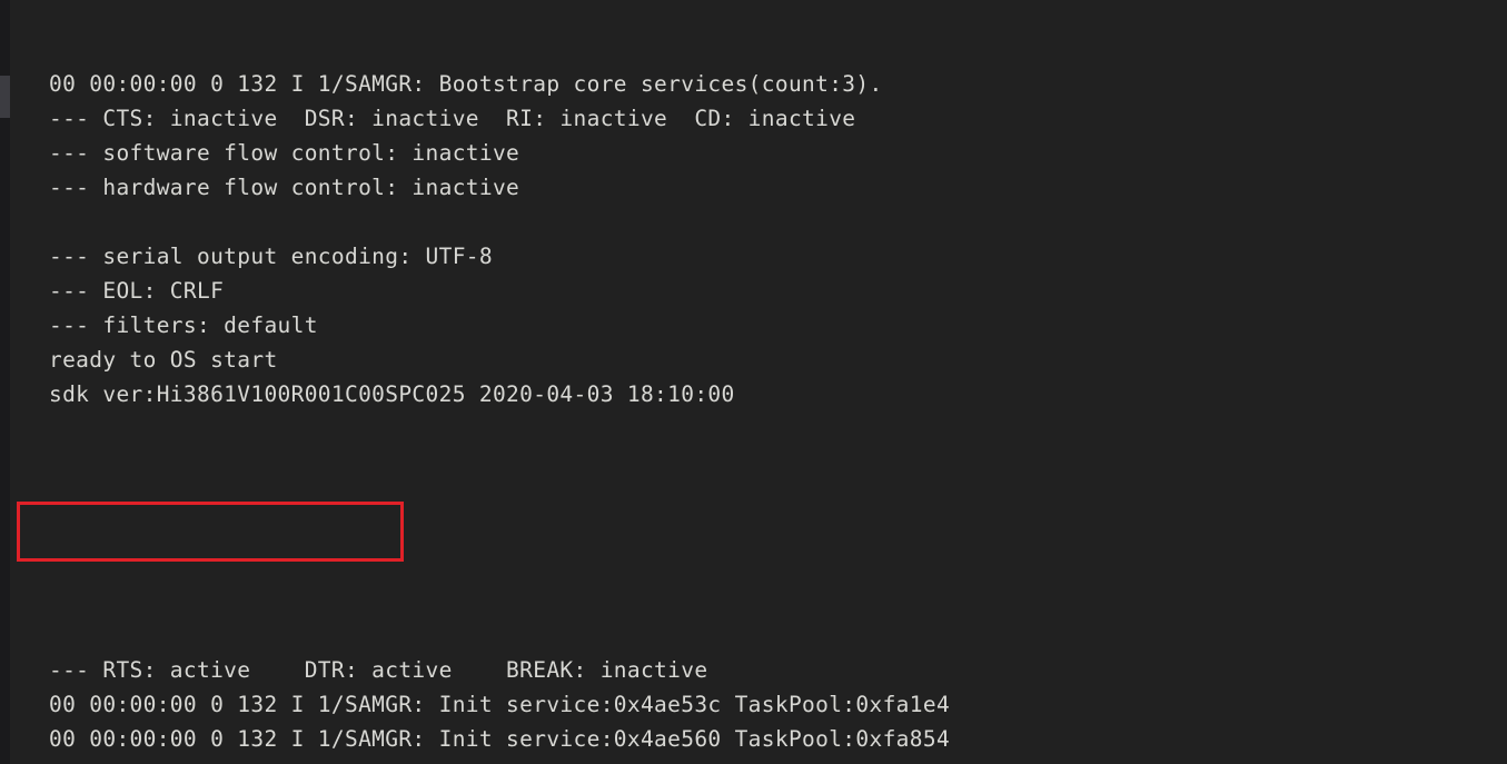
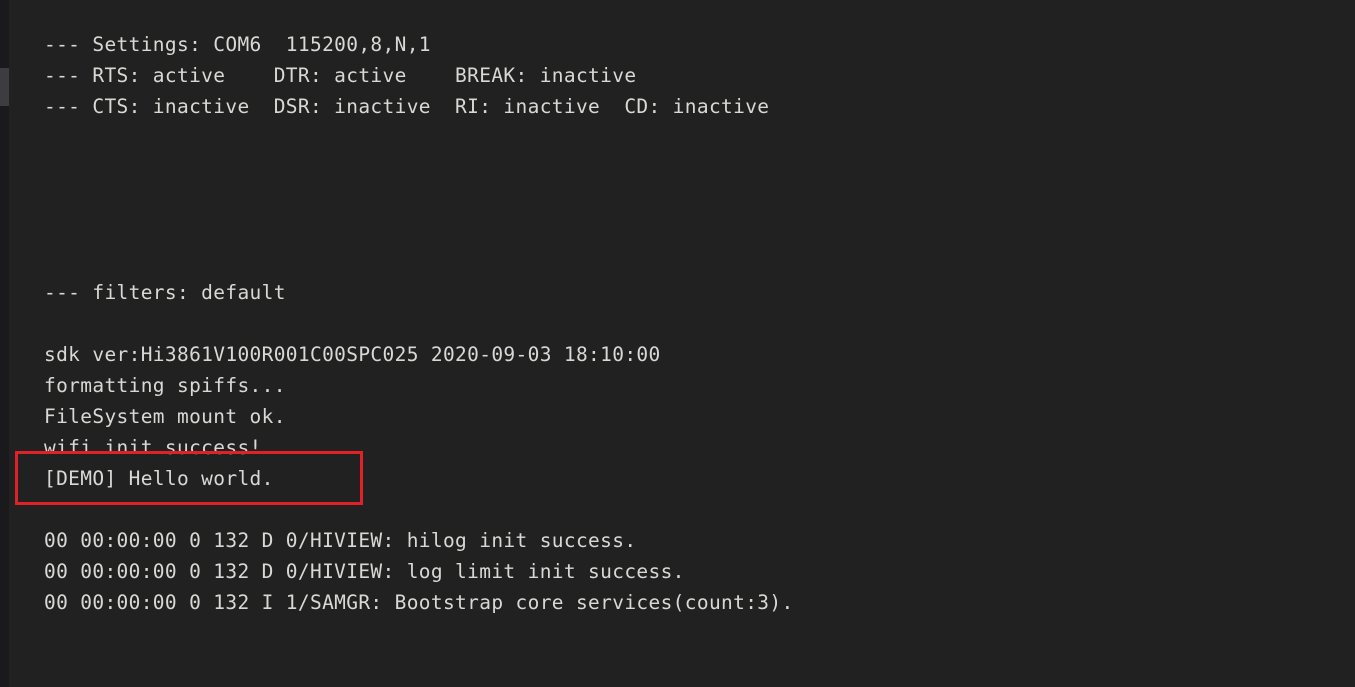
+ --- Settings: COM6 115200,8,N,1
- 00 00:00:00 0 132 I 1/SAMGR: Bootstrap core services(count:3).
+ --- RTS: active DTR: active BREAK: inactive
  --- CTS: inactive DSR: inactive RI: inactive CD: inactive
- --- software flow control: inactive
- --- hardware flow control: inactive
- --- serial output encoding: UTF-8
- --- EOL: CRLF
  --- filters: default
- ready to OS start
- sdk ver:Hi3861V100R001C00SPC025 2020-04-03 18:10:00
+ sdk ver:Hi3861V100R001C00SPC025 2020-09-03 18:10:00
+ formatting spiffs...
+ FileSystem mount ok.
+ wifi init success!
+ [DEMO] Hello world.
+ 00 00:00:00 0 132 D 0/HIVIEW: hilog init success.
+ 00 00:00:00 0 132 D 0/HIVIEW: log limit init success.
- --- RTS: active DTR: active BREAK: inactive
+ 00 00:00:00 0 132 I 1/SAMGR: Bootstrap core services(count:3).
- 00 00:00:00 0 132 I 1/SAMGR: Init service:0x4ae53c TaskPool:0xfa1e4
- 00 00:00:00 0 132 I 1/SAMGR: Init service:0x4ae560 TaskPool:0xfa854
